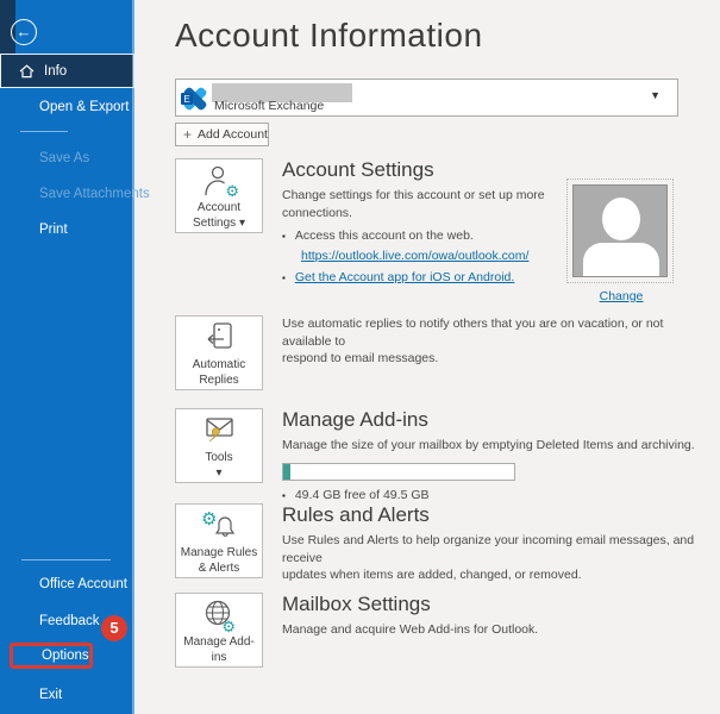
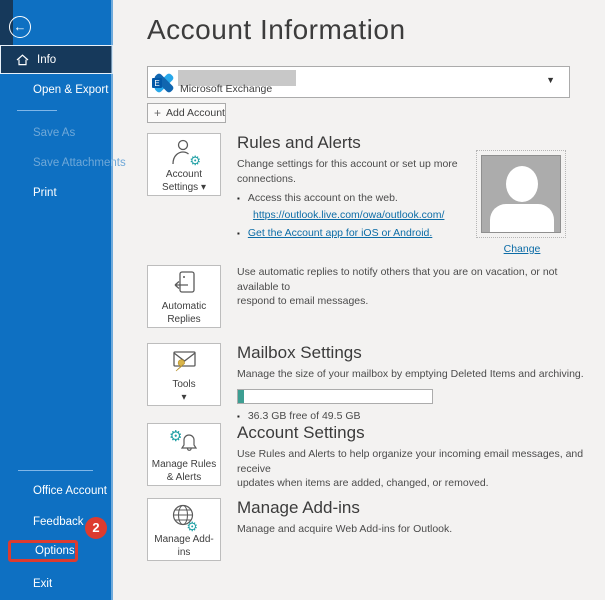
  ←
  Info
  Open & Export
  Save As
  Save Attachments
  Print
  Office Account
  Feedback
- 5
+ 2
  Options
  Exit
  Account Information
  E
  Microsoft Exchange
  ▼
  +
  Add Account
  ⚙
  Account
  Settings ▾
- Account Settings
+ Rules and Alerts
  Change settings for this account or set up more
  connections.
  ▪
  Access this account on the web.
  https://outlook.live.com/owa/outlook.com/
  ▪
  Get the Account app for iOS or Android.
  Change
  Automatic
  Replies
  Use automatic replies to notify others that you are on vacation, or not available to
  respond to email messages.
  Tools
  ▾
- Manage Add-ins
+ Mailbox Settings
  Manage the size of your mailbox by emptying Deleted Items and archiving.
  ▪
- 49.4 GB free of 49.5 GB
+ 36.3 GB free of 49.5 GB
  ⚙
  Manage Rules
  & Alerts
- Rules and Alerts
+ Account Settings
  Use Rules and Alerts to help organize your incoming email messages, and receive
  updates when items are added, changed, or removed.
  ⚙
  Manage Add-
  ins
- Mailbox Settings
+ Manage Add-ins
  Manage and acquire Web Add-ins for Outlook.
